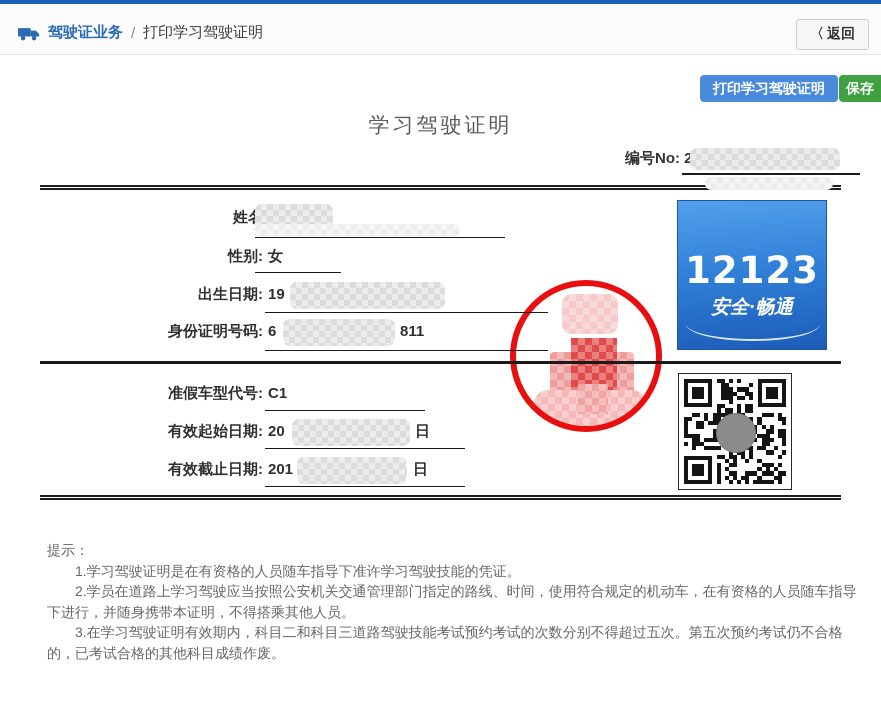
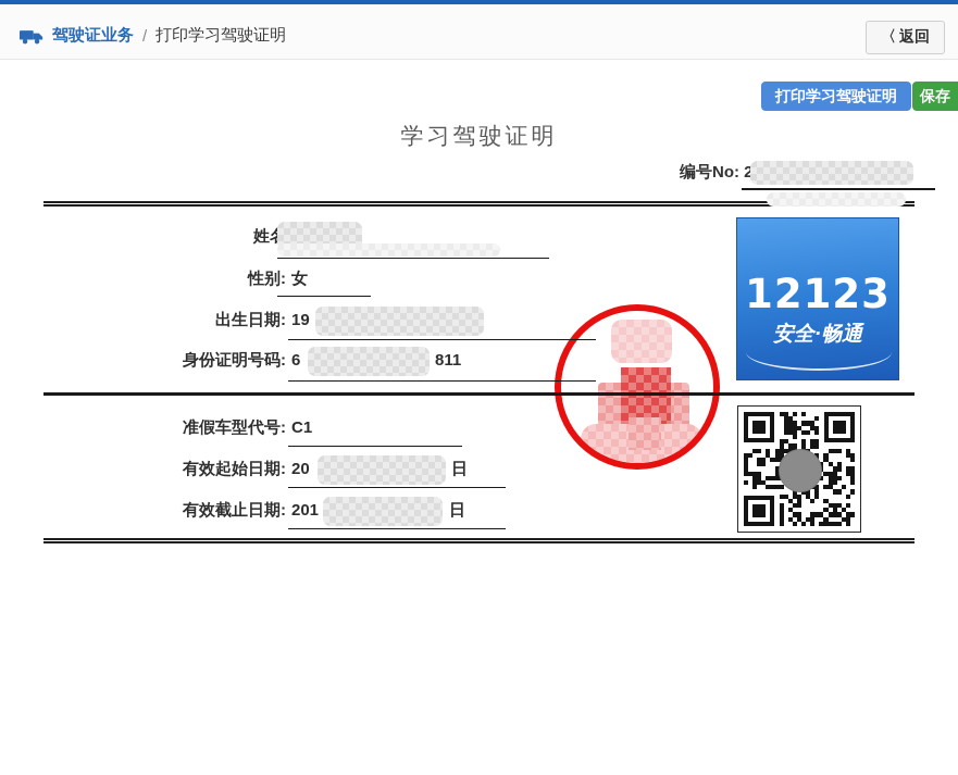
  驾驶证业务
  /
  打印学习驾驶证明
  〈 返回
  打印学习驾驶证明
  保存
  学习驾驶证明
  性别:
  女
  出生日期:
  19
  身份证明号码:
  6
  811
  准假车型代号:
  C1
  有效起始日期:
  20
  日
  有效截止日期:
  201
  日
  12123
  安全·畅通
- 提示：
- 1.学习驾驶证明是在有资格的人员随车指导下准许学习驾驶技能的凭证。
- 2.学员在道路上学习驾驶应当按照公安机关交通管理部门指定的路线、时间，使用符合规定的机动车，在有资格的人员随车指导下进行，并随身携带本证明，不得搭乘其他人员。
- 3.在学习驾驶证明有效期内，科目二和科目三道路驾驶技能考试预约考试的次数分别不得超过五次。第五次预约考试仍不合格的，已考试合格的其他科目成绩作废。
